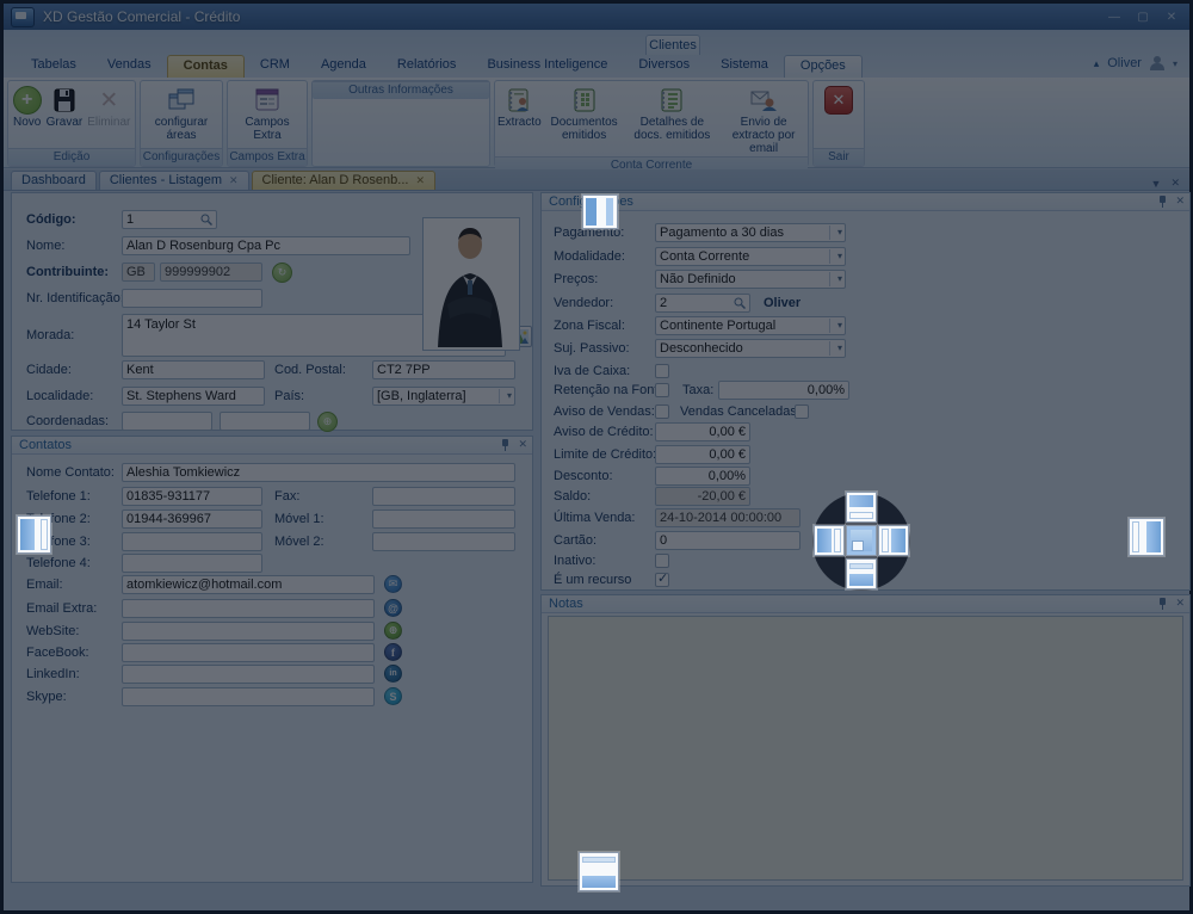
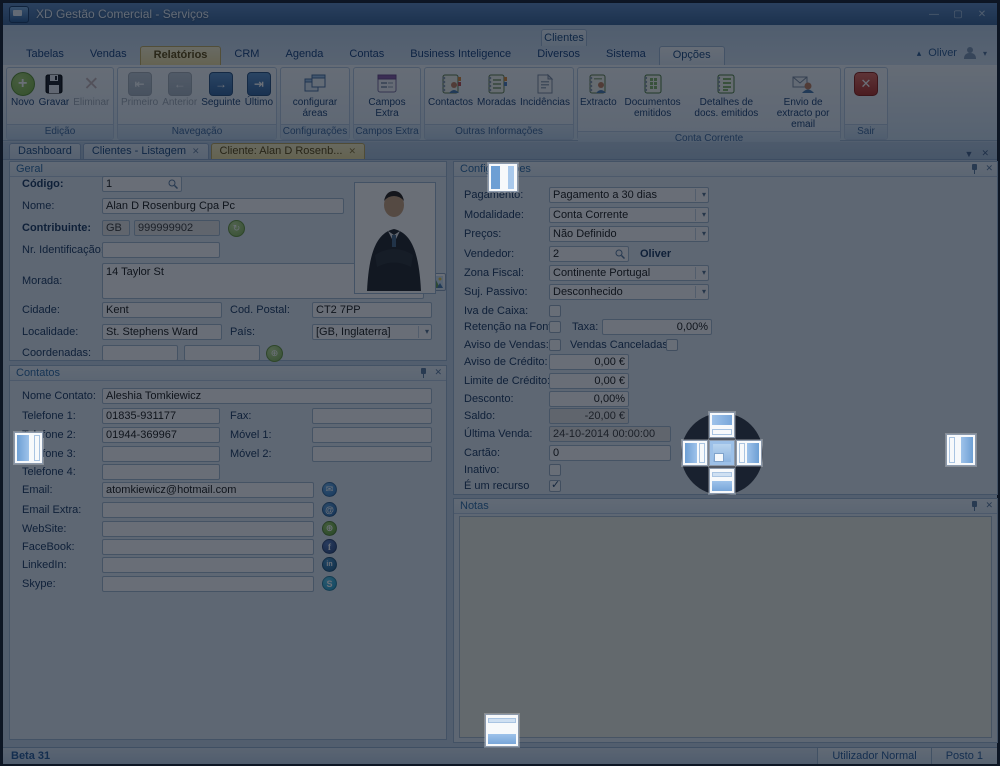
- XD Gestão Comercial - Crédito
+ XD Gestão Comercial - Serviços
  —
  ▢
  ✕
  Clientes
  Tabelas
  Vendas
- Contas
+ Relatórios
  CRM
  Agenda
- Relatórios
+ Contas
  Business Inteligence
  Diversos
  Sistema
  Opções
  ▴
  Oliver
  ▾
  +
  Novo
  Gravar
  ✕
  Eliminar
  Edição
+ ⇤
+ Primeiro
+ ←
+ Anterior
+ →
+ Seguinte
+ ⇥
+ Último
+ Navegação
  configurar áreas
  Configurações
  Campos Extra
  Campos Extra
+ Contactos
+ Moradas
+ Incidências
  Outras Informações
  Extracto
  Documentos emitidos
  Detalhes de docs. emitidos
  Envio de extracto por email
  Conta Corrente
  ✕
  Sair
  Dashboard
  Clientes - Listagem
  ✕
  Cliente: Alan D Rosenb...
  ✕
  ▼
  ✕
+ Geral
  Código:
  1
  Nome:
  Alan D Rosenburg Cpa Pc
  Contribuinte:
  GB
  999999902
  ↻
  Nr. Identificação
  Morada:
  14 Taylor St
  Cidade:
  Kent
  Cod. Postal:
  CT2 7PP
  Localidade:
  St. Stephens Ward
  País:
  [GB, Inglaterra]
  Coordenadas:
  ⊕
  Contatos
  ✕
  Nome Contato:
  Aleshia Tomkiewicz
  Telefone 1:
  01835-931177
  Fax:
  01944-369967
  Móvel 1:
  Móvel 2:
  Telefone 4:
  Email:
  atomkiewicz@hotmail.com
  ✉
  Email Extra:
  @
  WebSite:
  ⊕
  FaceBook:
  f
  LinkedIn:
  Skype:
  S
  ✕
  Pagamento:
  Pagamento a 30 dias
  Modalidade:
  Conta Corrente
  Preços:
  Não Definido
  Vendedor:
  2
  Oliver
  Zona Fiscal:
  Continente Portugal
  Suj. Passivo:
  Desconhecido
  Iva de Caixa:
  Retenção na Fon
  Taxa:
  0,00%
  Aviso de Vendas:
  Vendas Cancelada
  Aviso de Crédito:
  0,00 €
  Limite de Crédito
  0,00 €
  Desconto:
  0,00%
  Saldo:
  -20,00 €
  Última Venda:
  24-10-2014 00:00:00
  Cartão:
  0
  Inativo:
  É um recurso
  Notas
  ✕
+ Beta 31
+ Utilizador Normal
+ Posto 1
